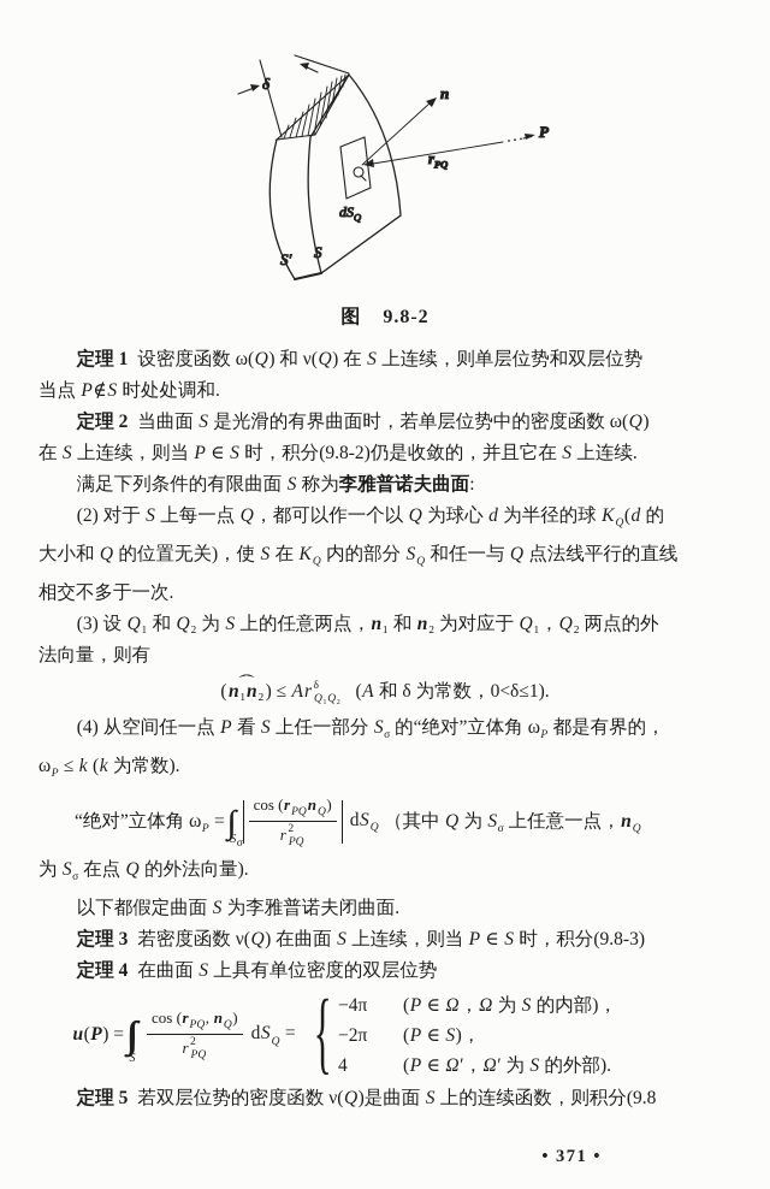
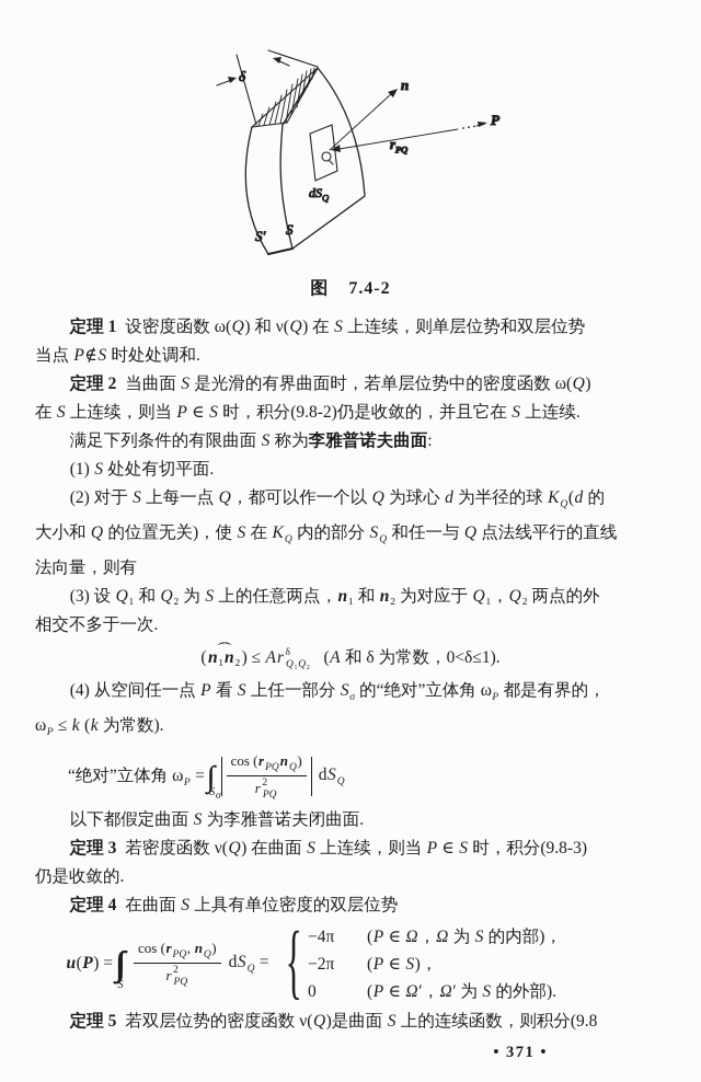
  δ
  n
  P
  rPQ
  dSQ
  S′
  S
- 图 9.8-2
+ 图 7.4-2
  定理 1 设密度函数 ω(Q) 和 ν(Q) 在 S 上连续，则单层位势和双层位势
  当点 P∉S 时处处调和.
  定理 2 当曲面 S 是光滑的有界曲面时，若单层位势中的密度函数 ω(Q)
  在 S 上连续，则当 P ∈ S 时，积分(9.8-2)仍是收敛的，并且它在 S 上连续.
  满足下列条件的有限曲面 S 称为李雅普诺夫曲面:
+ (1) S 处处有切平面.
  (2) 对于 S 上每一点 Q，都可以作一个以 Q 为球心 d 为半径的球 KQ(d 的
  大小和 Q 的位置无关)，使 S 在 KQ 内的部分 SQ 和任一与 Q 点法线平行的直线
- 相交不多于一次.
+ 法向量，则有
  (3) 设 Q₁ 和 Q₂ 为 S 上的任意两点，n₁ 和 n₂ 为对应于 Q₁，Q₂ 两点的外
- 法向量，则有
+ 相交不多于一次.
  (n₁n₂) ≤ Ar
  δ
  Q₁Q₂
  (A 和 δ 为常数，0<δ≤1).
  (4) 从空间任一点 P 看 S 上任一部分 Sσ 的“绝对”立体角 ωP 都是有界的，
  ωP ≤ k (k 为常数).
  “绝对”立体角 ωP =
  ∫∫
  Sσ
  cos (rPQnQ)
  r
  2
  PQ
  dSQ
- （其中 Q 为 Sσ 上任意一点，nQ
- 为 Sσ 在点 Q 的外法向量).
  以下都假定曲面 S 为李雅普诺夫闭曲面.
  定理 3 若密度函数 ν(Q) 在曲面 S 上连续，则当 P ∈ S 时，积分(9.8-3)
+ 仍是收敛的.
  定理 4 在曲面 S 上具有单位密度的双层位势
  u(P) =
  ∫∫
  S
  cos (rPQ, nQ)
  r
  2
  PQ
  dSQ =
  {
  −4π
  (P ∈ Ω，Ω 为 S 的内部)，
  −2π
  (P ∈ S)，
- 4
+ 0
  (P ∈ Ω′，Ω′ 为 S 的外部).
  定理 5 若双层位势的密度函数 ν(Q)是曲面 S 上的连续函数，则积分(9.8
  • 371 •
